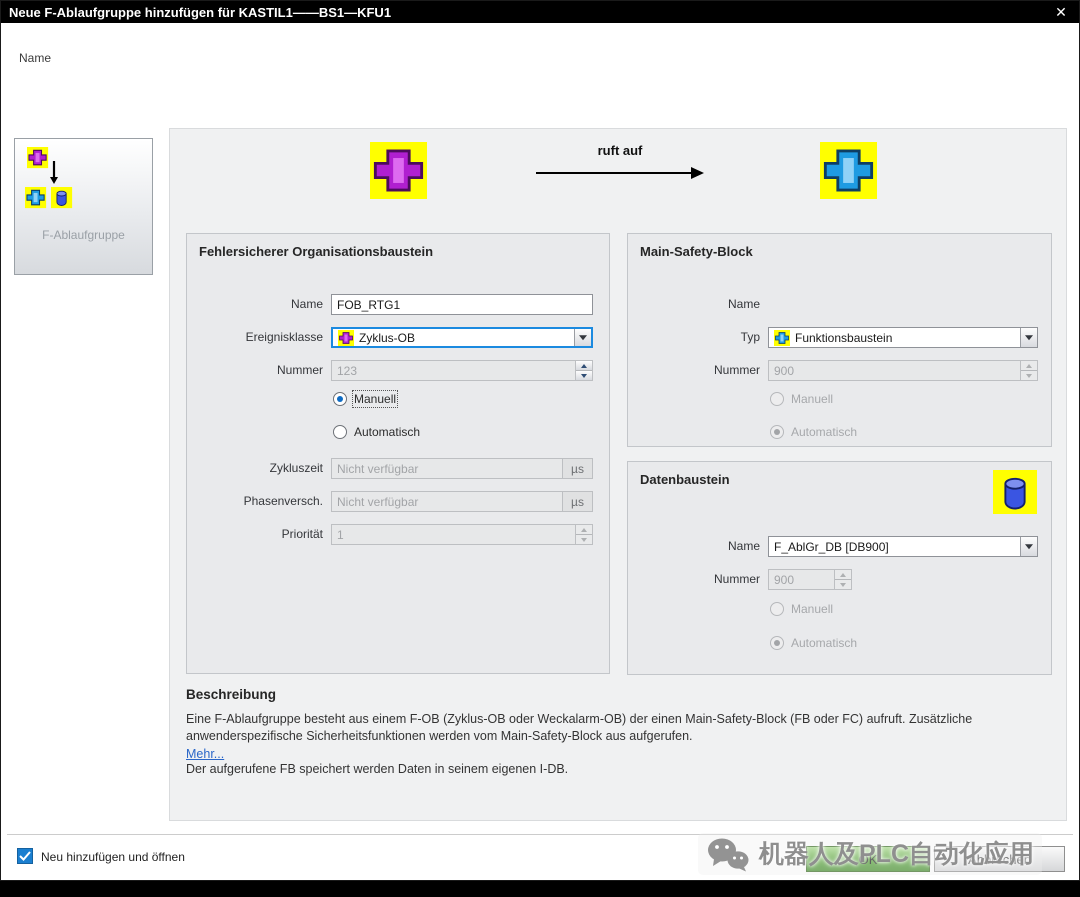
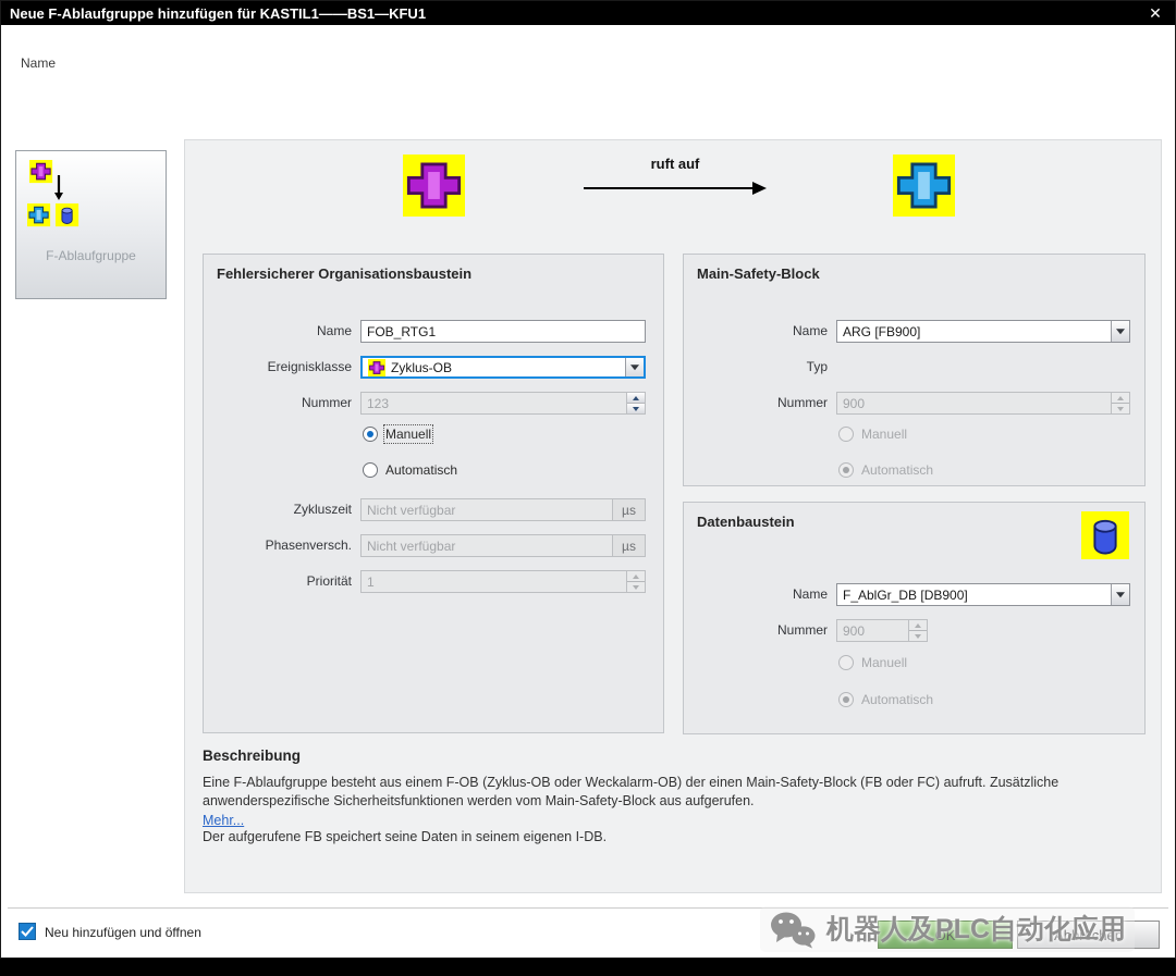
  Neue F-Ablaufgruppe hinzufügen für KASTIL1——BS1—KFU1
  ✕
  Name
  F-Ablaufgruppe
  ruft auf
  Fehlersicherer Organisationsbaustein
  Name
  FOB_RTG1
  Ereignisklasse
  Zyklus-OB
  Nummer
  123
  Manuell
  Automatisch
  Zykluszeit
  Nicht verfügbar
  µs
  Phasenversch.
  Nicht verfügbar
  µs
  Priorität
  1
  Main-Safety-Block
  Name
+ ARG [FB900]
  Typ
- Funktionsbaustein
  Nummer
  900
  Manuell
  Automatisch
  Datenbaustein
  Name
  F_AblGr_DB [DB900]
  Nummer
  900
  Manuell
  Automatisch
  Beschreibung
  Eine F-Ablaufgruppe besteht aus einem F-OB (Zyklus-OB oder Weckalarm-OB) der einen Main-Safety-Block (FB oder FC) aufruft. Zusätzliche anwenderspezifische Sicherheitsfunktionen werden vom Main-Safety-Block aus aufgerufen.
  Mehr...
- Der aufgerufene FB speichert werden Daten in seinem eigenen I-DB.
+ Der aufgerufene FB speichert seine Daten in seinem eigenen I-DB.
  Neu hinzufügen und öffnen
  OK
  Abbrechen
  机器人及PLC自动化应用
